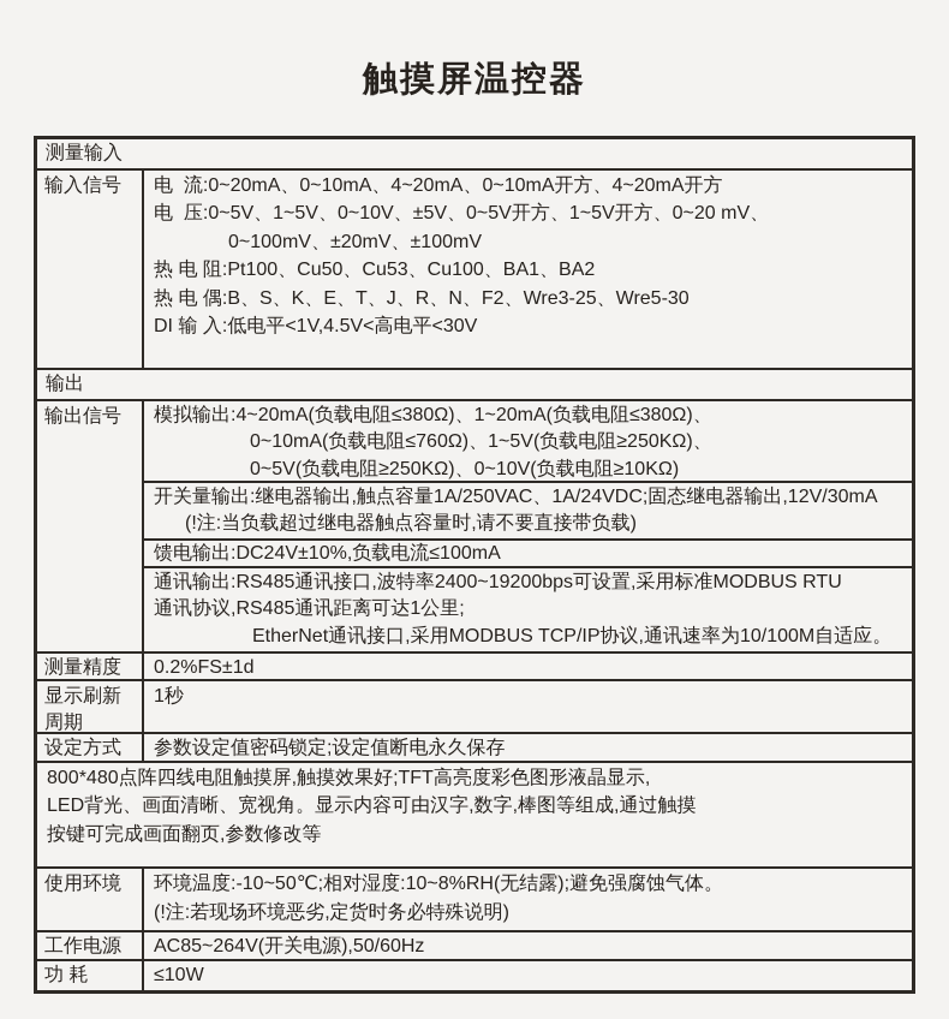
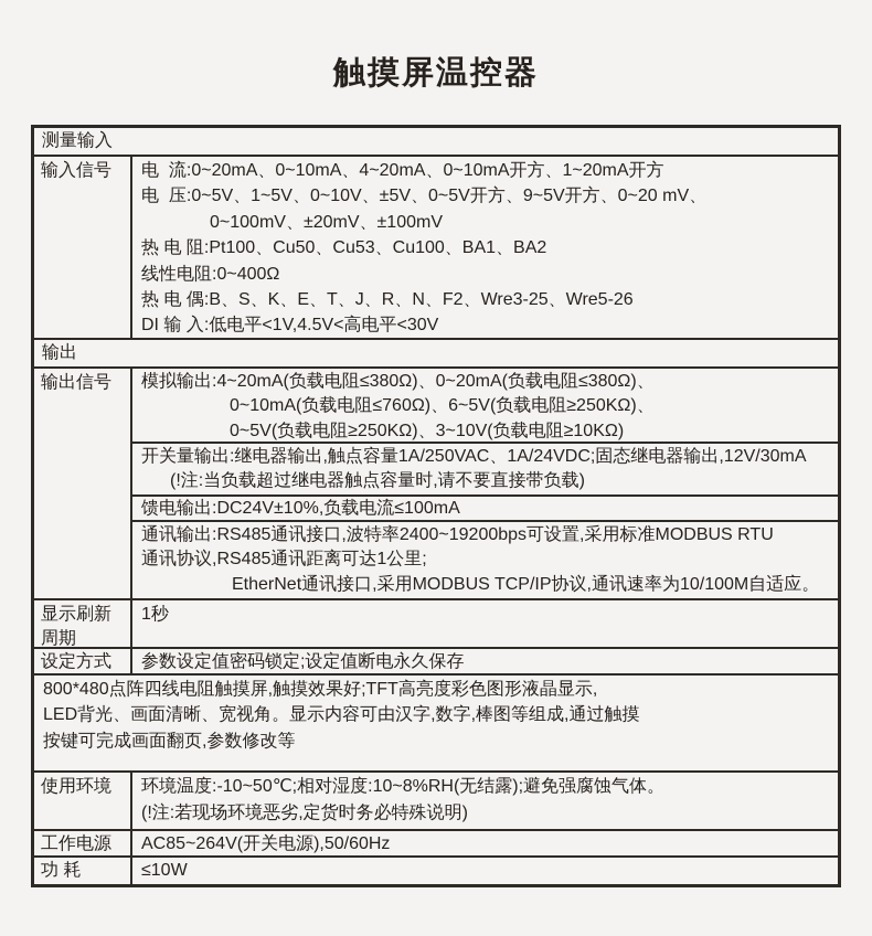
  触摸屏温控器
  测量输入
  输入信号
- 电 流:0~20mA、0~10mA、4~20mA、0~10mA开方、4~20mA开方
+ 电 流:0~20mA、0~10mA、4~20mA、0~10mA开方、1~20mA开方
- 电 压:0~5V、1~5V、0~10V、±5V、0~5V开方、1~5V开方、0~20 mV、
+ 电 压:0~5V、1~5V、0~10V、±5V、0~5V开方、9~5V开方、0~20 mV、
  0~100mV、±20mV、±100mV
  热 电 阻:Pt100、Cu50、Cu53、Cu100、BA1、BA2
+ 线性电阻:0~400Ω
- 热 电 偶:B、S、K、E、T、J、R、N、F2、Wre3-25、Wre5-30
+ 热 电 偶:B、S、K、E、T、J、R、N、F2、Wre3-25、Wre5-26
  DI 输 入:低电平<1V,4.5V<高电平<30V
  输出
  输出信号
- 模拟输出:4~20mA(负载电阻≤380Ω)、1~20mA(负载电阻≤380Ω)、
+ 模拟输出:4~20mA(负载电阻≤380Ω)、0~20mA(负载电阻≤380Ω)、
- 0~10mA(负载电阻≤760Ω)、1~5V(负载电阻≥250KΩ)、
+ 0~10mA(负载电阻≤760Ω)、6~5V(负载电阻≥250KΩ)、
- 0~5V(负载电阻≥250KΩ)、0~10V(负载电阻≥10KΩ)
+ 0~5V(负载电阻≥250KΩ)、3~10V(负载电阻≥10KΩ)
  开关量输出:继电器输出,触点容量1A/250VAC、1A/24VDC;固态继电器输出,12V/30mA
  (!注:当负载超过继电器触点容量时,请不要直接带负载)
  馈电输出:DC24V±10%,负载电流≤100mA
  通讯输出:RS485通讯接口,波特率2400~19200bps可设置,采用标准MODBUS RTU
  通讯协议,RS485通讯距离可达1公里;
  EtherNet通讯接口,采用MODBUS TCP/IP协议,通讯速率为10/100M自适应。
- 测量精度
- 0.2%FS±1d
  显示刷新
  周期
  1秒
  设定方式
  参数设定值密码锁定;设定值断电永久保存
  800*480点阵四线电阻触摸屏,触摸效果好;TFT高亮度彩色图形液晶显示,
  LED背光、画面清晰、宽视角。显示内容可由汉字,数字,棒图等组成,通过触摸
  按键可完成画面翻页,参数修改等
  使用环境
  环境温度:-10~50℃;相对湿度:10~8%RH(无结露);避免强腐蚀气体。
  (!注:若现场环境恶劣,定货时务必特殊说明)
  工作电源
  AC85~264V(开关电源),50/60Hz
  功 耗
  ≤10W
